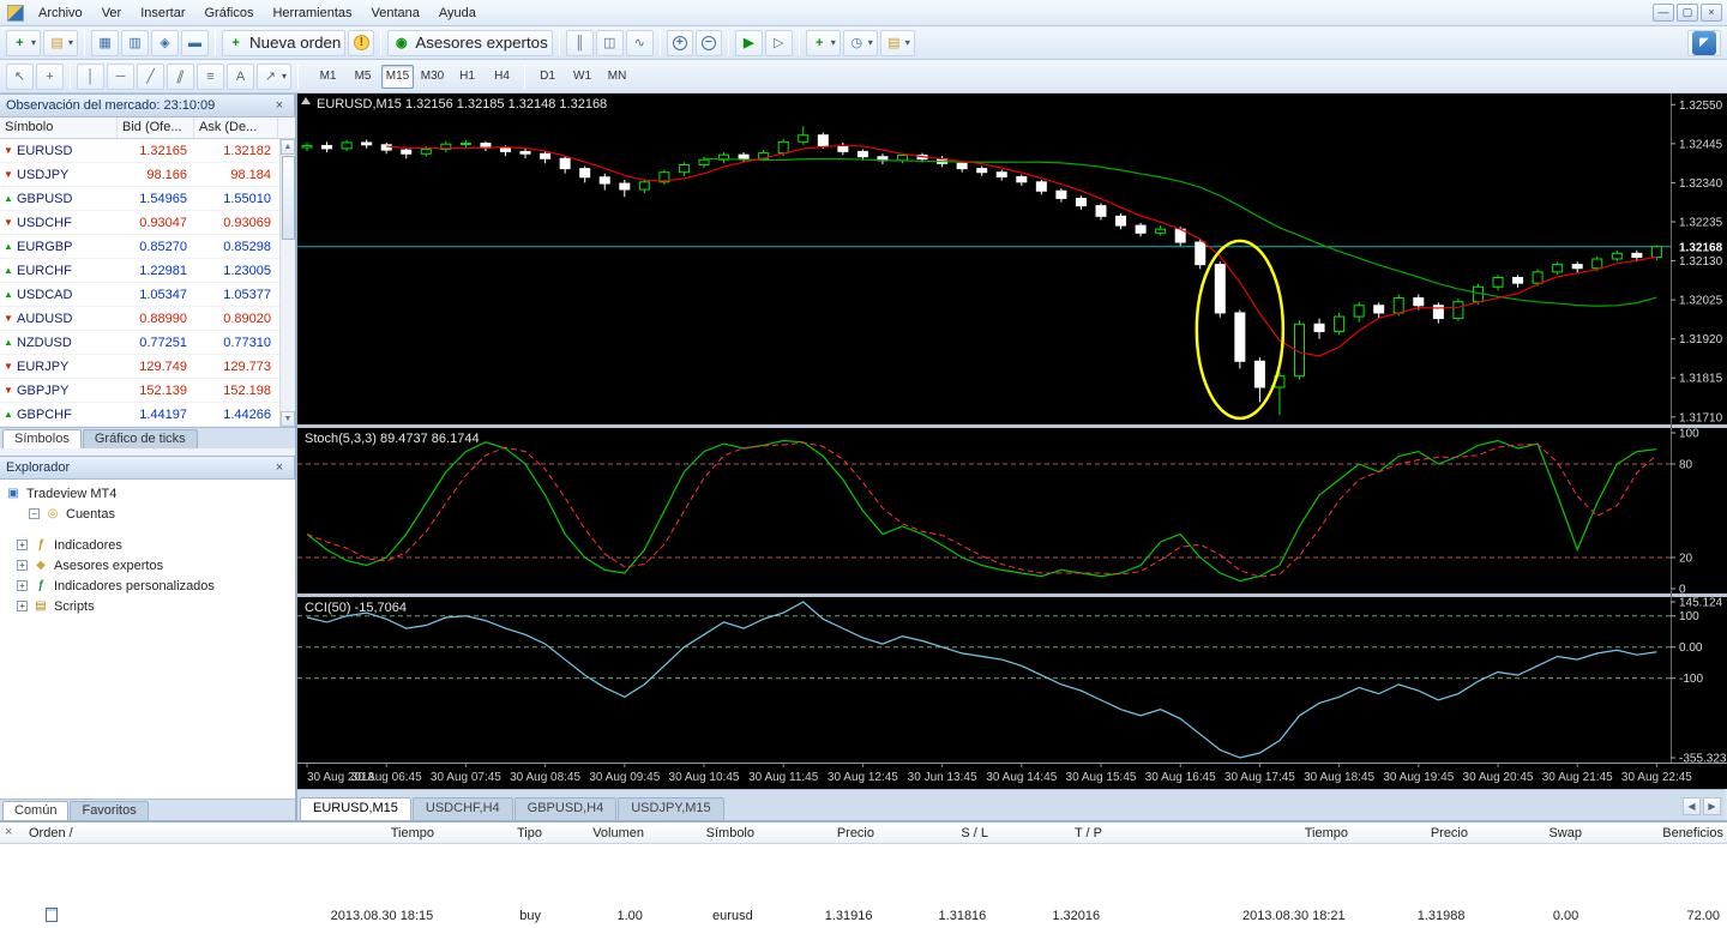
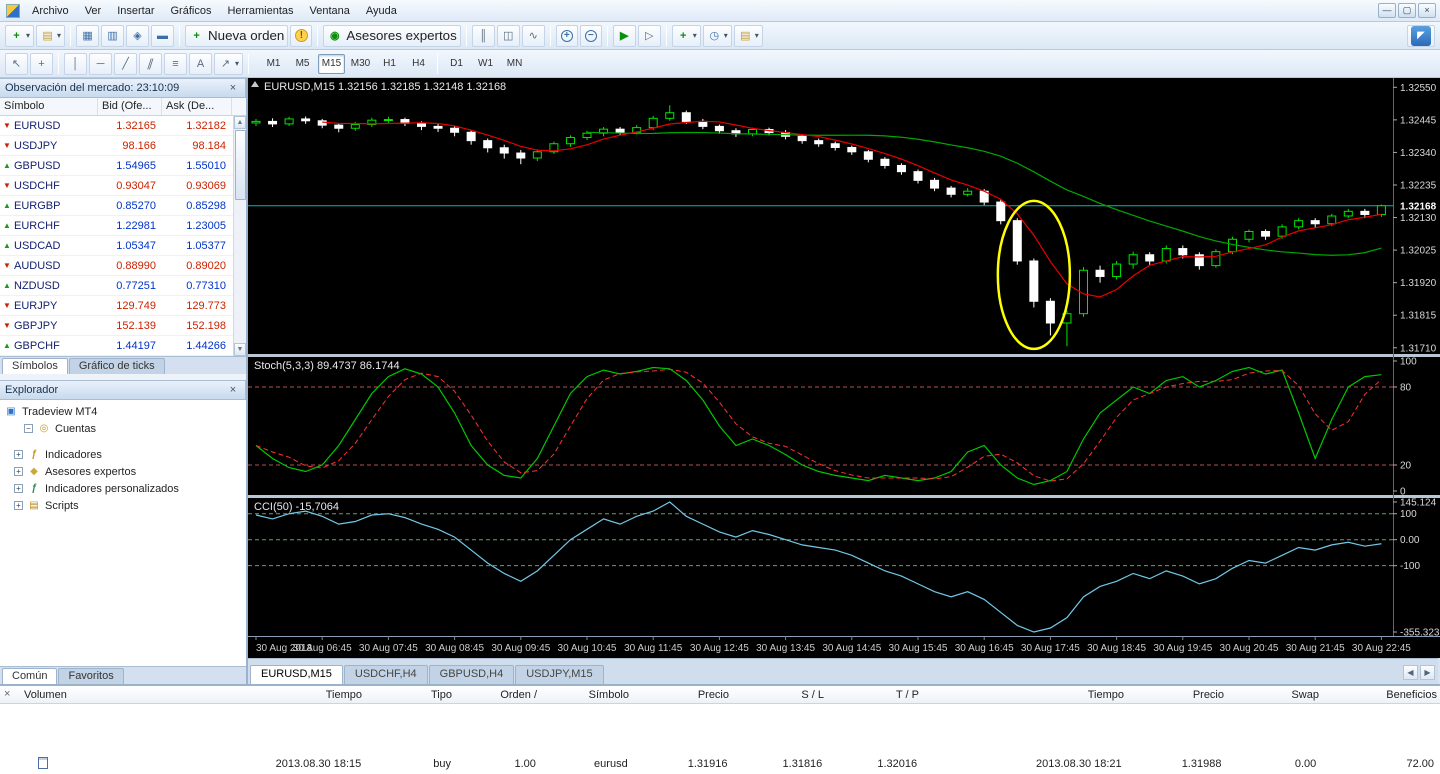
  Archivo
  Ver
  Insertar
  Gráficos
  Herramientas
  Ventana
  Ayuda
  —
  ▢
  ×
  +
  ▤
  ▦
  ▥
  ◈
  ▬
  +
  Nueva orden
  !
  ◉
  Asesores expertos
  ║
  ◫
  ∿
  +
  −
  ▶
  ▷
  +
  ◷
  ▤
  ◤
  ↖
  +
  │
  ─
  ╱
  ≡
  A
  ↗
  M1
  M5
  M15
  M30
  H1
  H4
  D1
  W1
  MN
  Observación del mercado: 23:10:09
  ×
  Símbolo
  Bid (Ofe...
  Ask (De...
  ▼
  EURUSD
  1.32165
  1.32182
  ▼
  USDJPY
  98.166
  98.184
  ▲
  GBPUSD
  1.54965
  1.55010
  ▼
  USDCHF
  0.93047
  0.93069
  ▲
  EURGBP
  0.85270
  0.85298
  ▲
  EURCHF
  1.22981
  1.23005
  ▲
  USDCAD
  1.05347
  1.05377
  ▼
  AUDUSD
  0.88990
  0.89020
  ▲
  NZDUSD
  0.77251
  0.77310
  ▼
  EURJPY
  129.749
  129.773
  ▼
  GBPJPY
  152.139
  152.198
  ▲
  GBPCHF
  1.44197
  1.44266
  Símbolos
  Gráfico de ticks
  Explorador
  ×
  ▣
  Tradeview MT4
  −
  ◎
  Cuentas
  +
  ƒ
  Indicadores
  +
  ◆
  Asesores expertos
  +
  ƒ
  Indicadores personalizados
  +
  ▤
  Scripts
  Común
  Favoritos
  1.32550
  1.32445
  1.32340
  1.32235
  1.32130
  1.32025
  1.31920
  1.31815
  1.31710
  1.32168
  EURUSD,M15 1.32156 1.32185 1.32148 1.32168
  100
  80
  20
  0
  Stoch(5,3,3) 89.4737 86.1744
  145.124
  100
  0.00
  -100
  -355.323
  CCI(50) -15,7064
  30 Aug 2013
  30 Aug 06:45
  30 Aug 07:45
  30 Aug 08:45
  30 Aug 09:45
  30 Aug 10:45
  30 Aug 11:45
  30 Aug 12:45
- 30 Jun 13:45
+ 30 Aug 13:45
  30 Aug 14:45
  30 Aug 15:45
  30 Aug 16:45
  30 Aug 17:45
  30 Aug 18:45
  30 Aug 19:45
  30 Aug 20:45
  30 Aug 21:45
  30 Aug 22:45
  EURUSD,M15
  USDCHF,H4
  GBPUSD,H4
  USDJPY,M15
  ◀
  ▶
  ×
- Orden /
+ Volumen
  Tiempo
  Tipo
- Volumen
+ Orden /
  Símbolo
  Precio
  S / L
  T / P
  Tiempo
  Precio
  Swap
  Beneficios
  2013.08.30 18:15
  buy
  1.00
  eurusd
  1.31916
  1.31816
  1.32016
  2013.08.30 18:21
  1.31988
  0.00
  72.00
